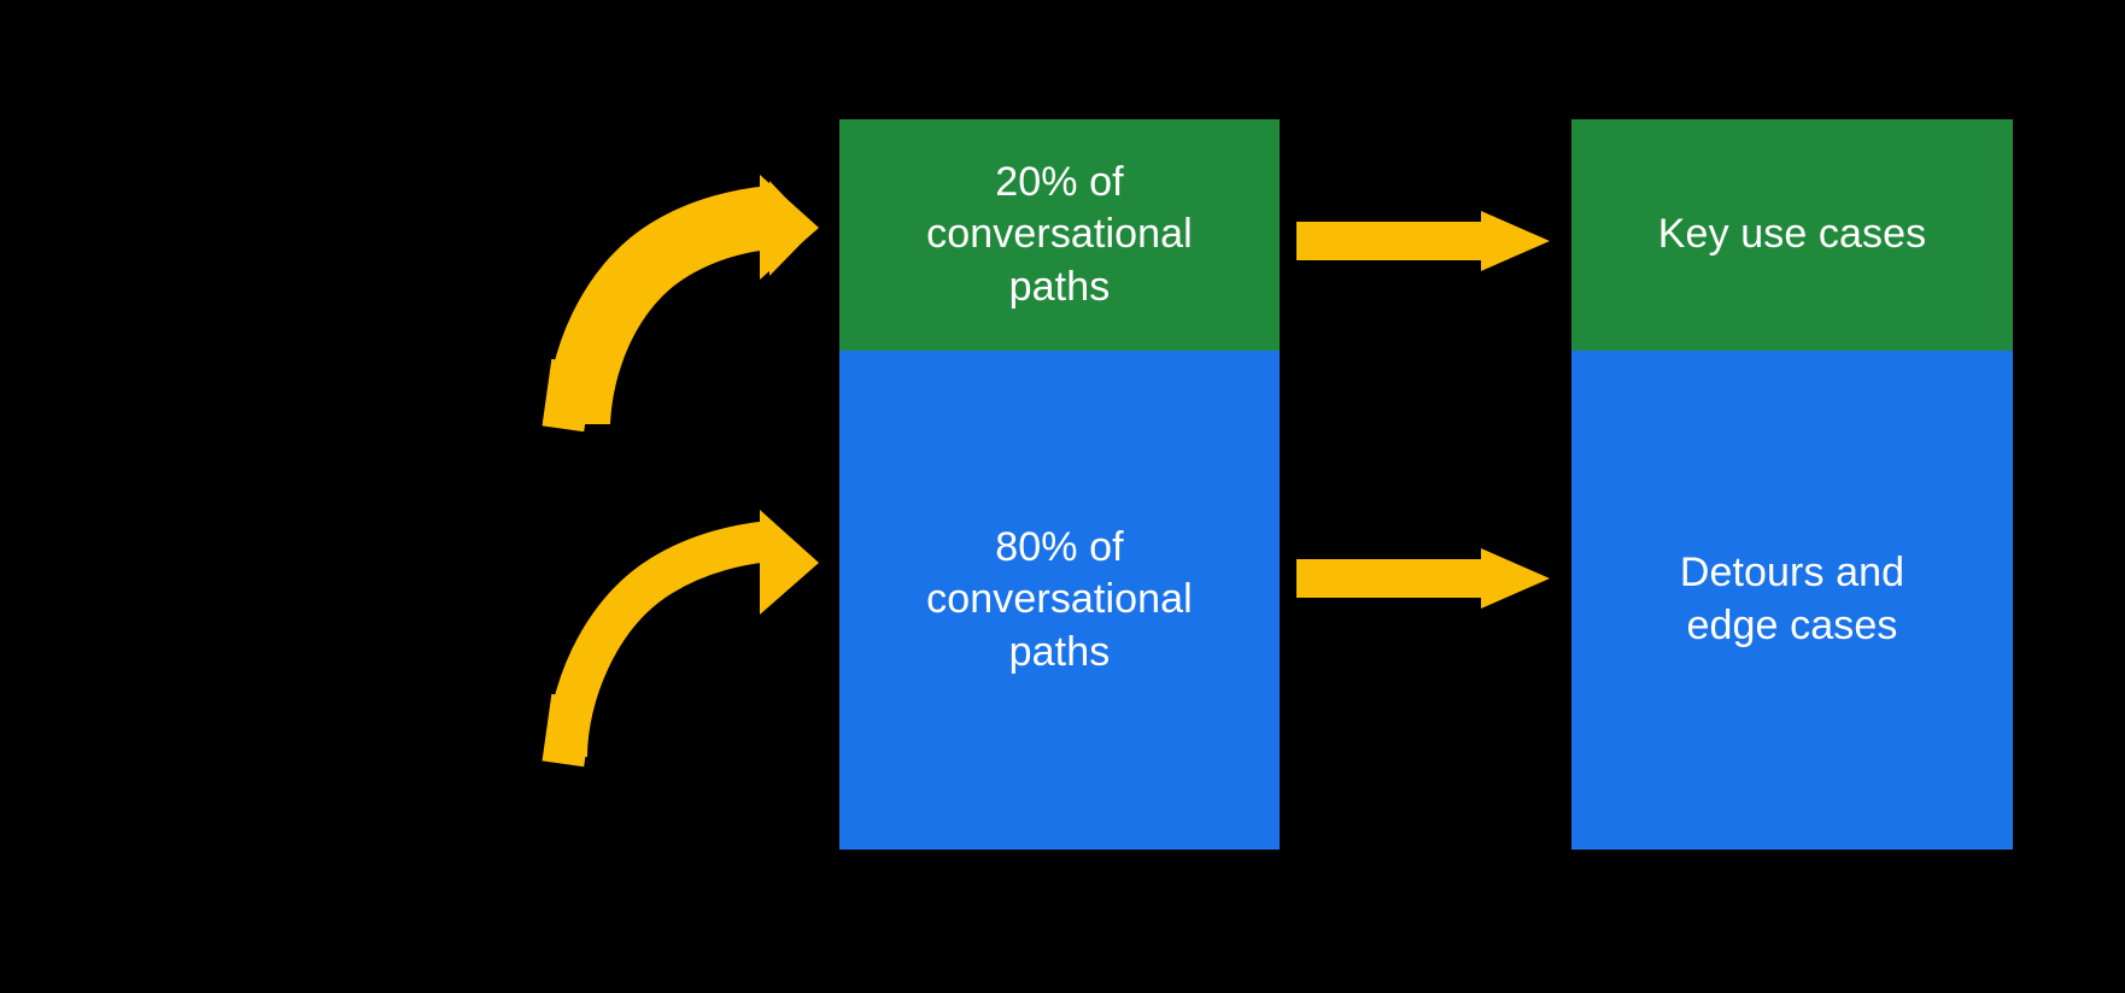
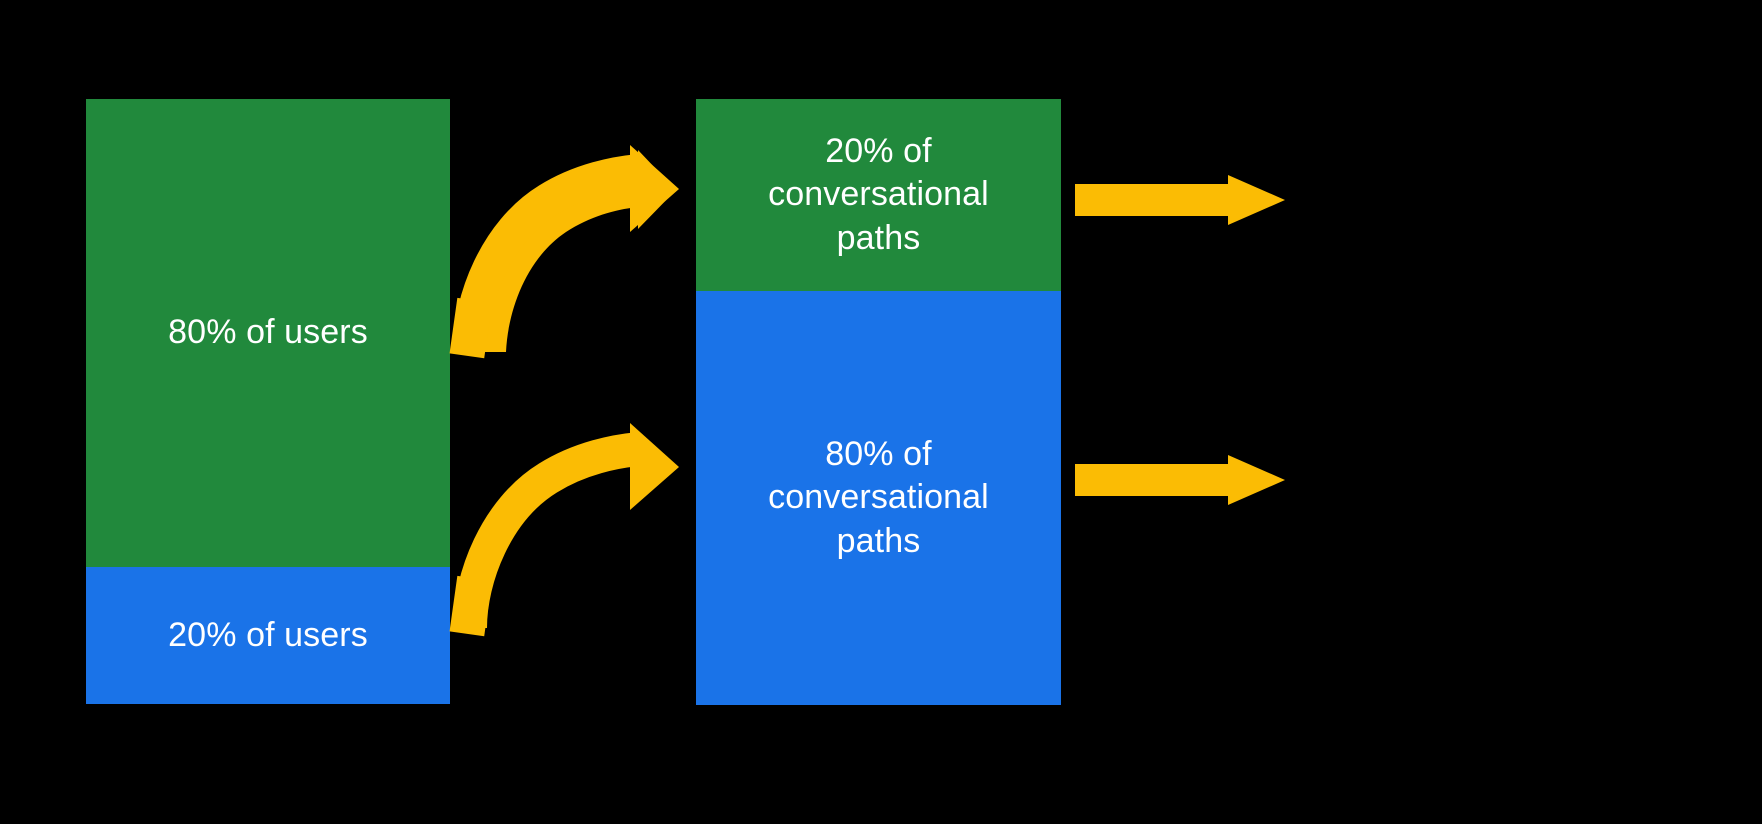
+ 80% of users
+ 20% of users
  20% of
  conversational
  paths
  80% of
  conversational
  paths
- Key use cases
- Detours and
- edge cases
